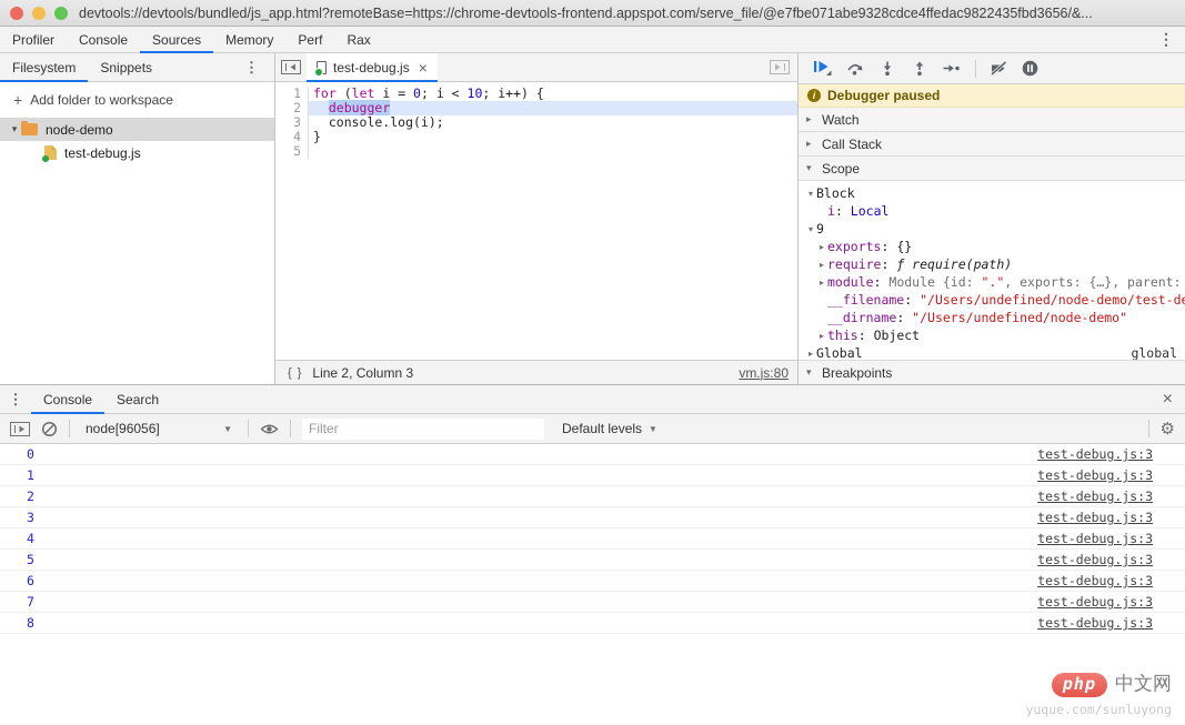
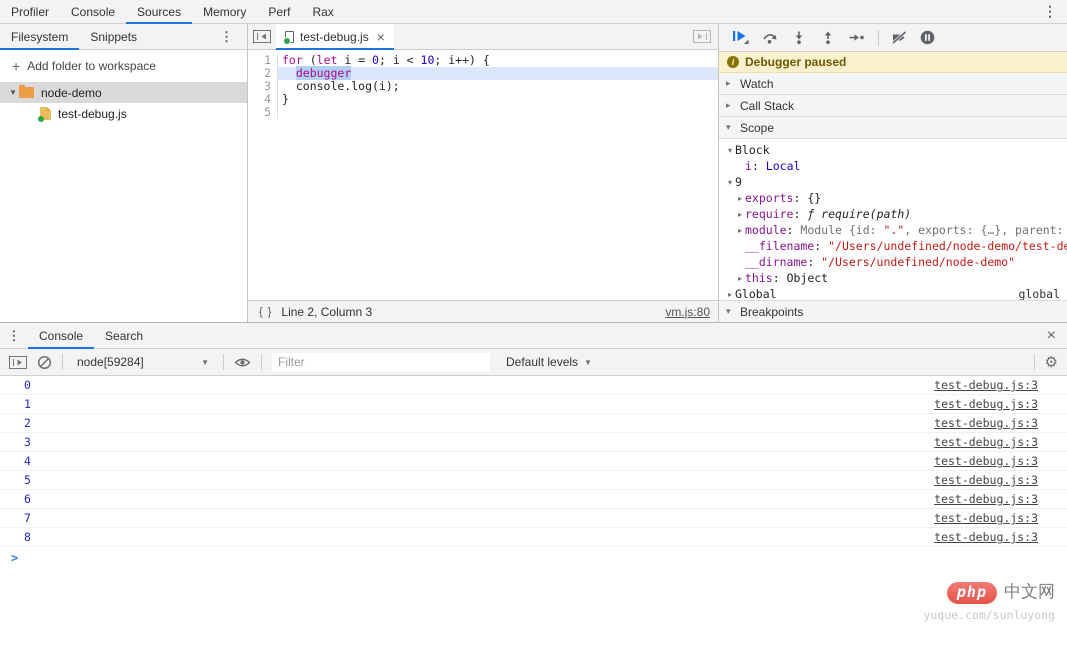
- devtools://devtools/bundled/js_app.html?remoteBase=https://chrome-devtools-frontend.appspot.com/serve_file/@e7fbe071abe9328cdce4ffedac9822435fbd3656/&...
  Profiler
  Console
  Sources
  Memory
  Perf
  Rax
  ⋮
  Filesystem
  Snippets
  ⋮
  +
  Add folder to workspace
  ▾
  node-demo
  test-debug.js
  test-debug.js
  ×
  1
  for (let i = 0; i < 10; i++) {
  2
  debugger
  3
  console.log(i);
  4
  }
  5
  { }
  Line 2, Column 3
  vm.js:80
  i
  Debugger paused
  ▸
  Watch
  ▸
  Call Stack
  ▾
  Scope
  ▾
  Block
  i
  :
  Local
  ▾
  9
  ▸
  exports
  :
  {}
  ▸
  require
  :
  ƒ require(path)
  ▸
  module
  :
  Module {id:
  "."
  , exports: {…}, parent:
  __filename
  :
  "/Users/undefined/node-demo/test-d
  __dirname
  :
  "/Users/undefined/node-demo"
  ▸
  this
  :
  Object
  ▸
  Global
  global
  ▾
  Breakpoints
  ⋮
  Console
  Search
  ×
- node[96056]
+ node[59284]
  ▼
  Filter
  Default levels
  ▼
  ⚙
  0
  test-debug.js:3
  1
  test-debug.js:3
  2
  test-debug.js:3
  3
  test-debug.js:3
  4
  test-debug.js:3
  5
  test-debug.js:3
  6
  test-debug.js:3
  7
  test-debug.js:3
  8
  test-debug.js:3
+ >
  php
  中文网
  yuque.com/sunluyong
